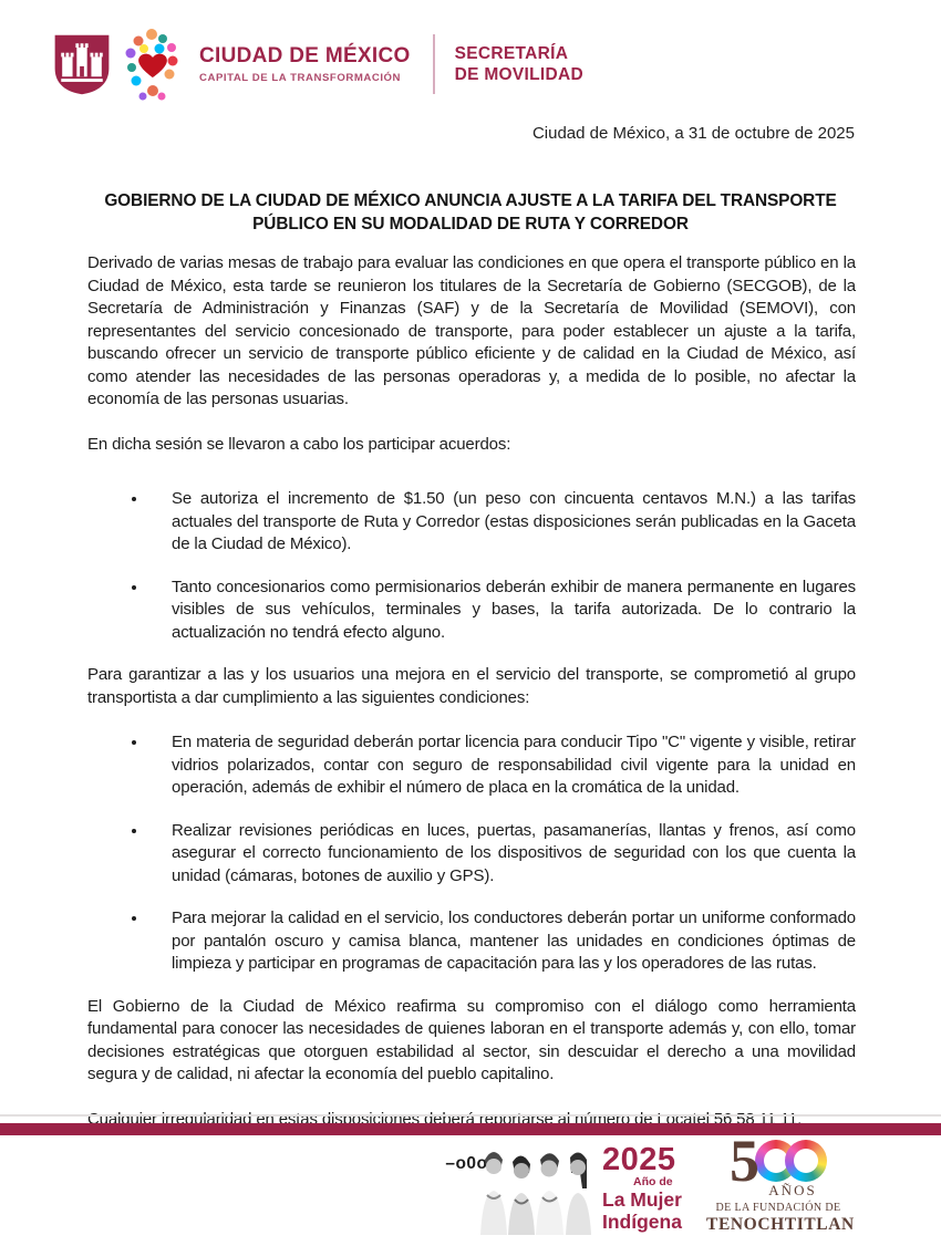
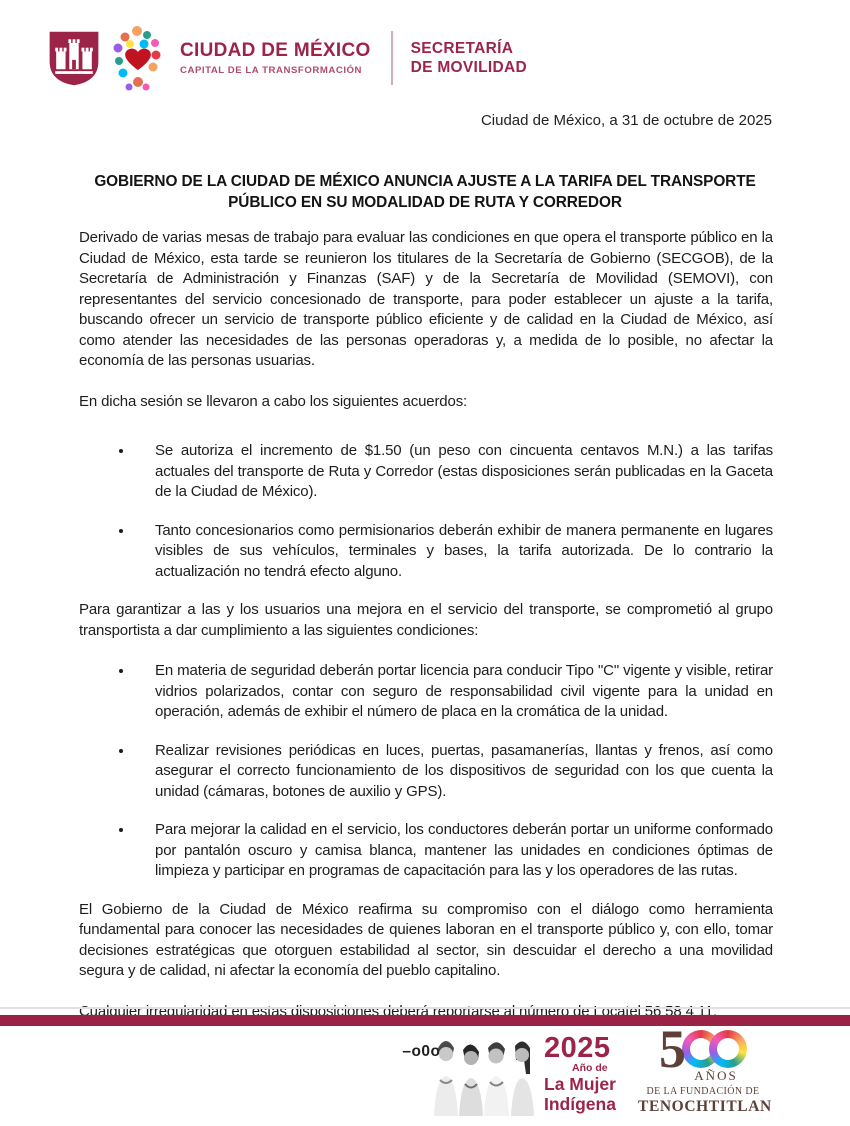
  CIUDAD DE MÉXICO
  CAPITAL DE LA TRANSFORMACIÓN
  SECRETARÍA
  DE MOVILIDAD
  Ciudad de México, a 31 de octubre de 2025
  GOBIERNO DE LA CIUDAD DE MÉXICO ANUNCIA AJUSTE A LA TARIFA DEL TRANSPORTE PÚBLICO EN SU MODALIDAD DE RUTA Y CORREDOR
  Derivado de varias mesas de trabajo para evaluar las condiciones en que opera el transporte público en la Ciudad de México, esta tarde se reunieron los titulares de la Secretaría de Gobierno (SECGOB), de la Secretaría de Administración y Finanzas (SAF) y de la Secretaría de Movilidad (SEMOVI), con representantes del servicio concesionado de transporte, para poder establecer un ajuste a la tarifa, buscando ofrecer un servicio de transporte público eficiente y de calidad en la Ciudad de México, así como atender las necesidades de las personas operadoras y, a medida de lo posible, no afectar la economía de las personas usuarias.
- En dicha sesión se llevaron a cabo los participar acuerdos:
+ En dicha sesión se llevaron a cabo los siguientes acuerdos:
  Se autoriza el incremento de $1.50 (un peso con cincuenta centavos M.N.) a las tarifas actuales del transporte de Ruta y Corredor (estas disposiciones serán publicadas en la Gaceta de la Ciudad de México).
  Tanto concesionarios como permisionarios deberán exhibir de manera permanente en lugares visibles de sus vehículos, terminales y bases, la tarifa autorizada. De lo contrario la actualización no tendrá efecto alguno.
  Para garantizar a las y los usuarios una mejora en el servicio del transporte, se comprometió al grupo transportista a dar cumplimiento a las siguientes condiciones:
  En materia de seguridad deberán portar licencia para conducir Tipo "C" vigente y visible, retirar vidrios polarizados, contar con seguro de responsabilidad civil vigente para la unidad en operación, además de exhibir el número de placa en la cromática de la unidad.
  Realizar revisiones periódicas en luces, puertas, pasamanerías, llantas y frenos, así como asegurar el correcto funcionamiento de los dispositivos de seguridad con los que cuenta la unidad (cámaras, botones de auxilio y GPS).
  Para mejorar la calidad en el servicio, los conductores deberán portar un uniforme conformado por pantalón oscuro y camisa blanca, mantener las unidades en condiciones óptimas de limpieza y participar en programas de capacitación para las y los operadores de las rutas.
- El Gobierno de la Ciudad de México reafirma su compromiso con el diálogo como herramienta fundamental para conocer las necesidades de quienes laboran en el transporte además y, con ello, tomar decisiones estratégicas que otorguen estabilidad al sector, sin descuidar el derecho a una movilidad segura y de calidad, ni afectar la economía del pueblo capitalino.
+ El Gobierno de la Ciudad de México reafirma su compromiso con el diálogo como herramienta fundamental para conocer las necesidades de quienes laboran en el transporte público y, con ello, tomar decisiones estratégicas que otorguen estabilidad al sector, sin descuidar el derecho a una movilidad segura y de calidad, ni afectar la economía del pueblo capitalino.
- Cualquier irregularidad en estas disposiciones deberá reportarse al número de Locatel 56 58 11 11.
+ Cualquier irregularidad en estas disposiciones deberá reportarse al número de Locatel 56 58 4 11.
  –o0o
  2025
  Año de
  La Mujer
  Indígena
  5
  AÑOS
  DE LA FUNDACIÓN DE
  TENOCHTITLAN
